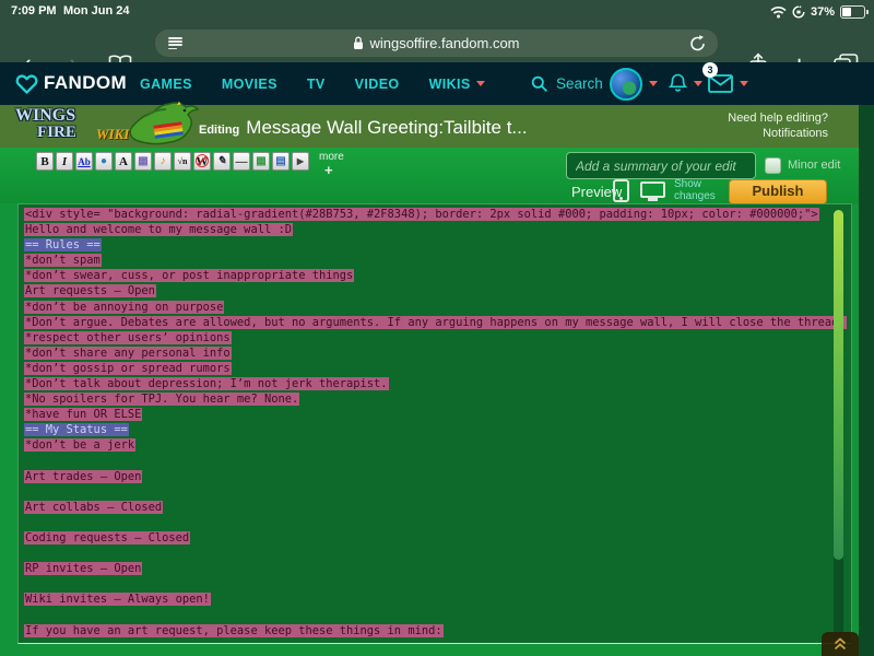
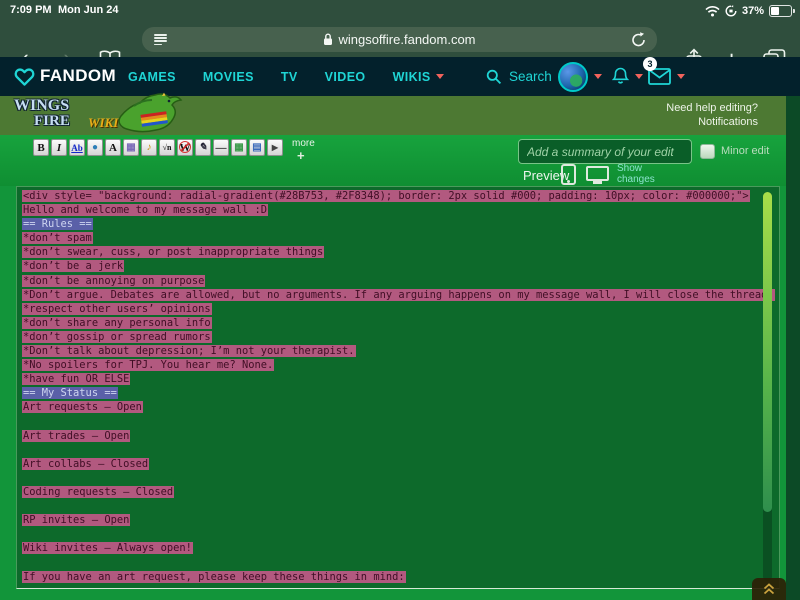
  7:09 PM
  Mon Jun 24
  37%
  wingsoffire.fandom.com
  FANDOM
  GAMES
  MOVIES
  TV
  VIDEO
  WIKIS
  Search
  3
  WINGS
  FIRE
  WIKI
- Editing
- Message Wall Greeting:Tailbite t...
  Need help editing?
  Notifications
  B
  I
  Ab
  ●
  A
  ▦
  ♪
  √n
  ✎
  —
  ▦
  ▤
  ▶
  more
  +
  Add a summary of your edit
  Minor edit
  Previe
  Show
  changes
- Publish
  <div style= "background: radial-gradient(#28B753, #2F8348); border: 2px solid #000; padding: 10px; color: #000000;">
  Hello and welcome to my message wall :D
  == Rules ==
  *don’t spam
  *don’t swear, cuss, or post inappropriate things
- Art requests — Open
+ *don’t be a jerk
  *don’t be annoying on purpose
  *Don’t argue. Debates are allowed, but no arguments. If any arguing happens on my message wall, I will close the threa
  *respect other users’ opinions
  *don’t share any personal info
  *don’t gossip or spread rumors
- *Don’t talk about depression; I’m not jerk therapist.
+ *Don’t talk about depression; I’m not your therapist.
  *No spoilers for TPJ. You hear me? None.
  *have fun OR ELSE
  == My Status ==
- *don’t be a jerk
+ Art requests — Open
  Art trades — Open
  Art collabs — Closed
  Coding requests — Closed
  RP invites — Open
  Wiki invites — Always open!
  If you have an art request, please keep these things in mind:
